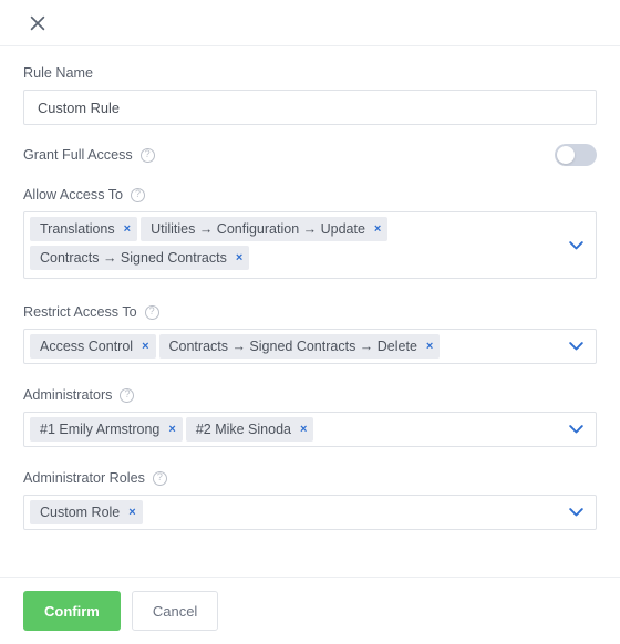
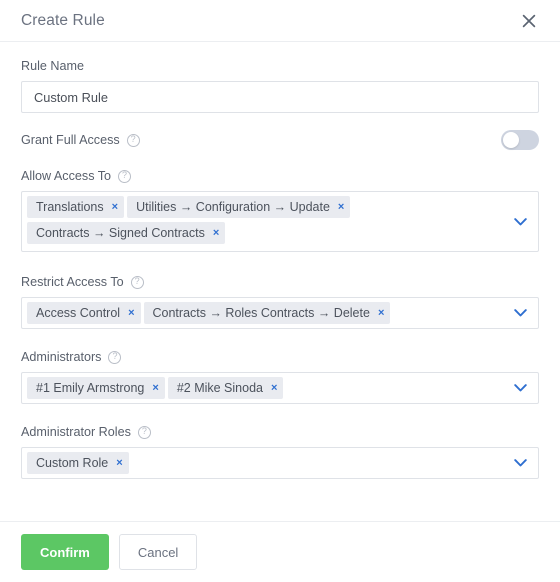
+ Create Rule
  Rule Name
  Custom Rule
  Grant Full Access
  ?
  Allow Access To
  ?
  Translations
  ×
  Utilities → Configuration → Update
  ×
  Contracts → Signed Contracts
  ×
  Restrict Access To
  ?
  Access Control
  ×
- Contracts → Signed Contracts → Delete
+ Contracts → Roles Contracts → Delete
  ×
  Administrators
  ?
  #1 Emily Armstrong
  ×
  #2 Mike Sinoda
  ×
  Administrator Roles
  ?
  Custom Role
  ×
  Confirm
  Cancel
